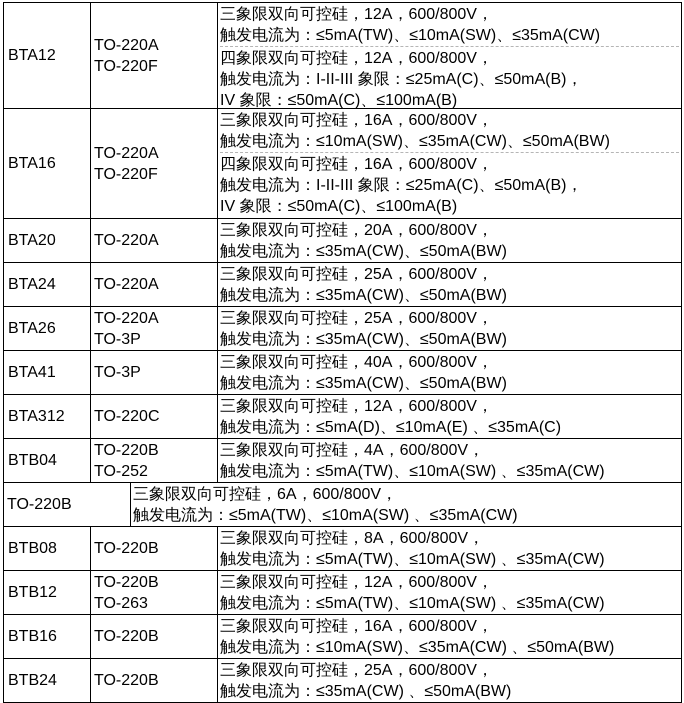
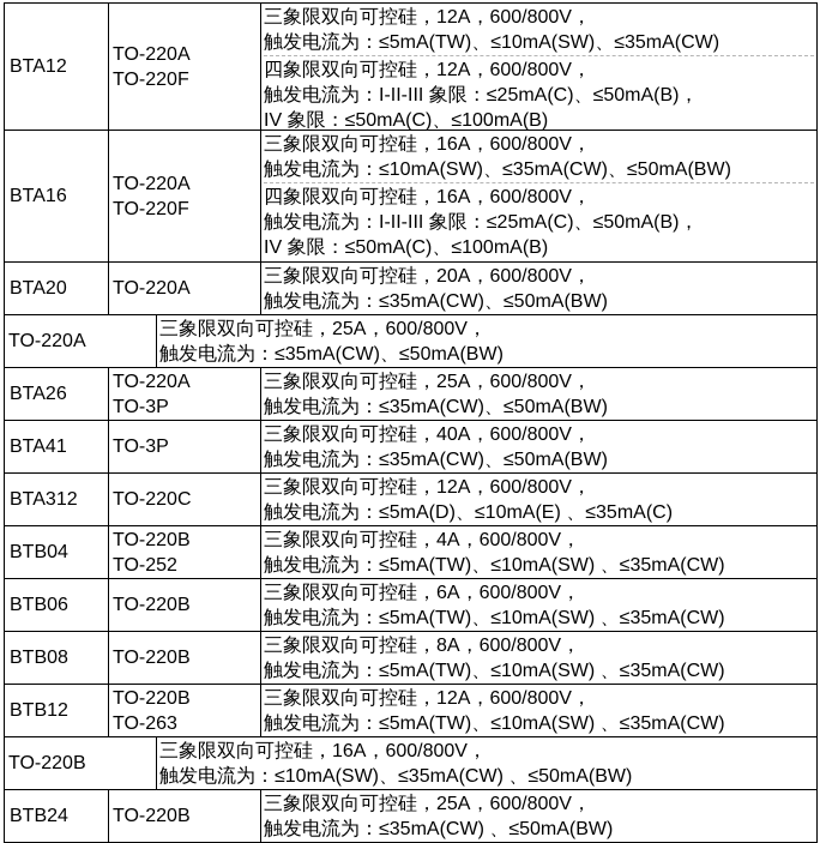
  BTA12
  TO-220A
  TO-220F
  三象限双向可控硅，12A，600/800V，
  触发电流为：≤5mA(TW)、≤10mA(SW)、≤35mA(CW)
  四象限双向可控硅，12A，600/800V，
  触发电流为：I-II-III 象限：≤25mA(C)、≤50mA(B)，
  IV 象限：≤50mA(C)、≤100mA(B)
  BTA16
  TO-220A
  TO-220F
  三象限双向可控硅，16A，600/800V，
  触发电流为：≤10mA(SW)、≤35mA(CW)、≤50mA(BW)
  四象限双向可控硅，16A，600/800V，
  触发电流为：I-II-III 象限：≤25mA(C)、≤50mA(B)，
  IV 象限：≤50mA(C)、≤100mA(B)
  BTA20
  TO-220A
  三象限双向可控硅，20A，600/800V，
  触发电流为：≤35mA(CW)、≤50mA(BW)
- BTA24
  TO-220A
  三象限双向可控硅，25A，600/800V，
  触发电流为：≤35mA(CW)、≤50mA(BW)
  BTA26
  TO-220A
  TO-3P
  三象限双向可控硅，25A，600/800V，
  触发电流为：≤35mA(CW)、≤50mA(BW)
  BTA41
  TO-3P
  三象限双向可控硅，40A，600/800V，
  触发电流为：≤35mA(CW)、≤50mA(BW)
  BTA312
  TO-220C
  三象限双向可控硅，12A，600/800V，
  触发电流为：≤5mA(D)、≤10mA(E) 、≤35mA(C)
  BTB04
  TO-220B
  TO-252
  三象限双向可控硅，4A，600/800V，
  触发电流为：≤5mA(TW)、≤10mA(SW) 、≤35mA(CW)
+ BTB06
  TO-220B
  三象限双向可控硅，6A，600/800V，
  触发电流为：≤5mA(TW)、≤10mA(SW) 、≤35mA(CW)
  BTB08
  TO-220B
  三象限双向可控硅，8A，600/800V，
  触发电流为：≤5mA(TW)、≤10mA(SW) 、≤35mA(CW)
  BTB12
  TO-220B
  TO-263
  三象限双向可控硅，12A，600/800V，
  触发电流为：≤5mA(TW)、≤10mA(SW) 、≤35mA(CW)
- BTB16
  TO-220B
  三象限双向可控硅，16A，600/800V，
  触发电流为：≤10mA(SW)、≤35mA(CW) 、≤50mA(BW)
  BTB24
  TO-220B
  三象限双向可控硅，25A，600/800V，
  触发电流为：≤35mA(CW) 、≤50mA(BW)
